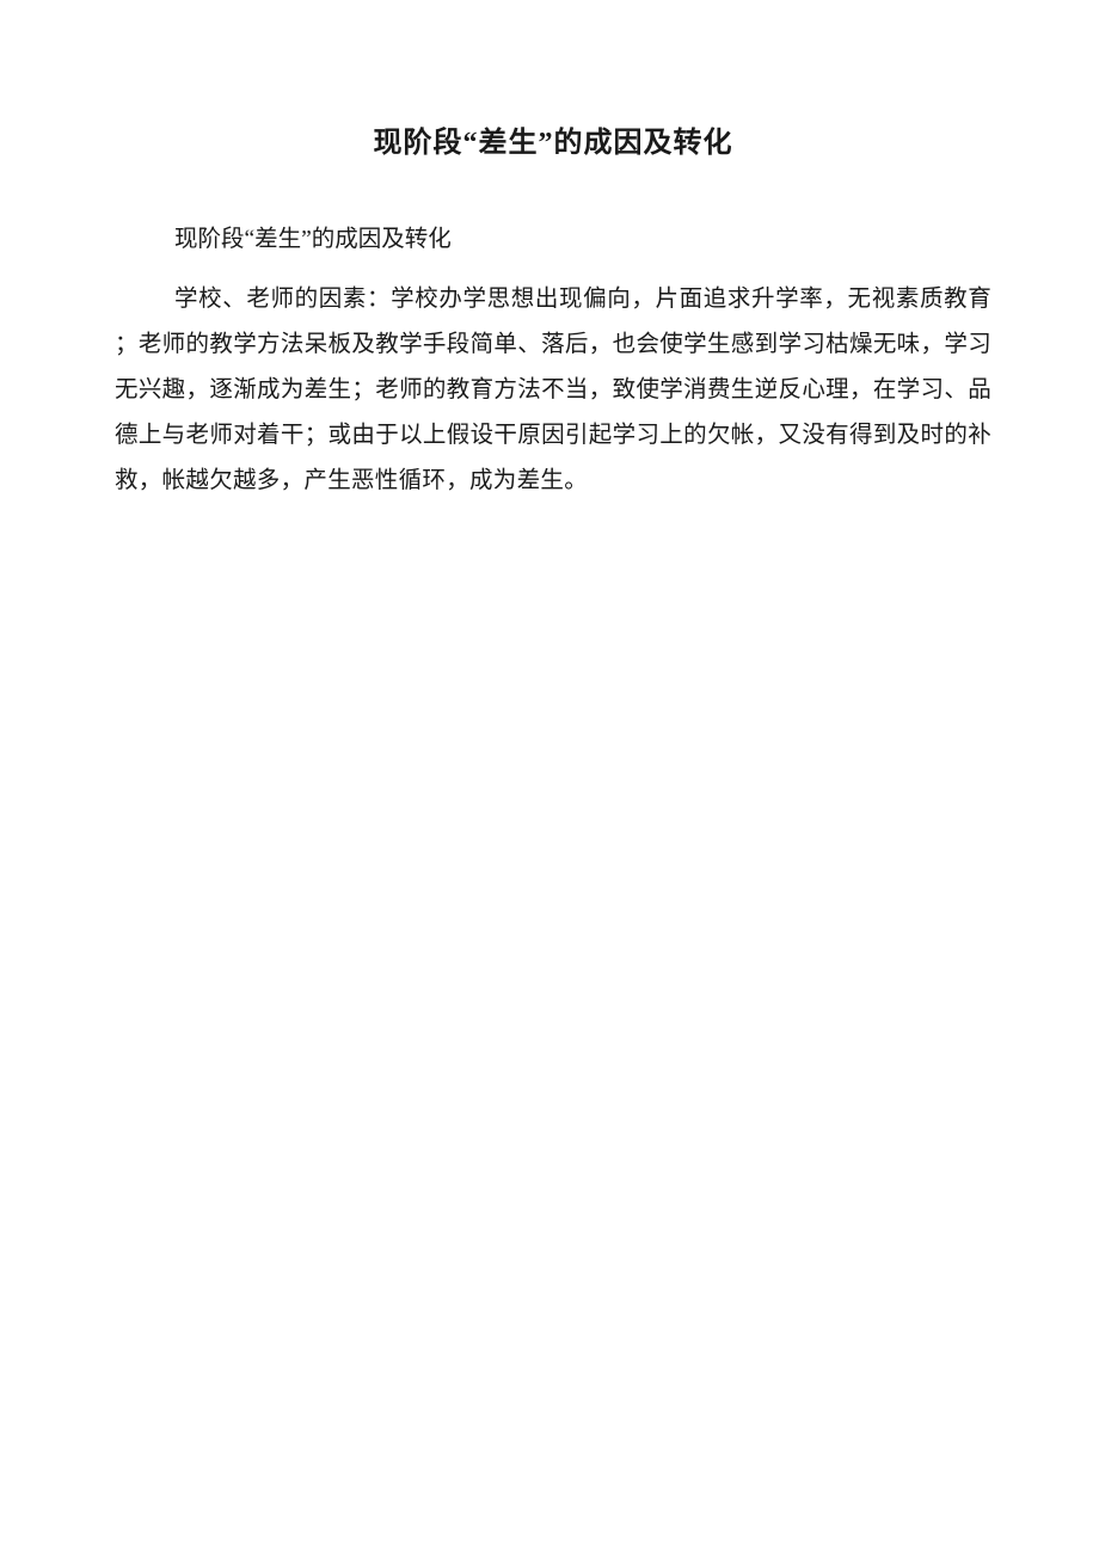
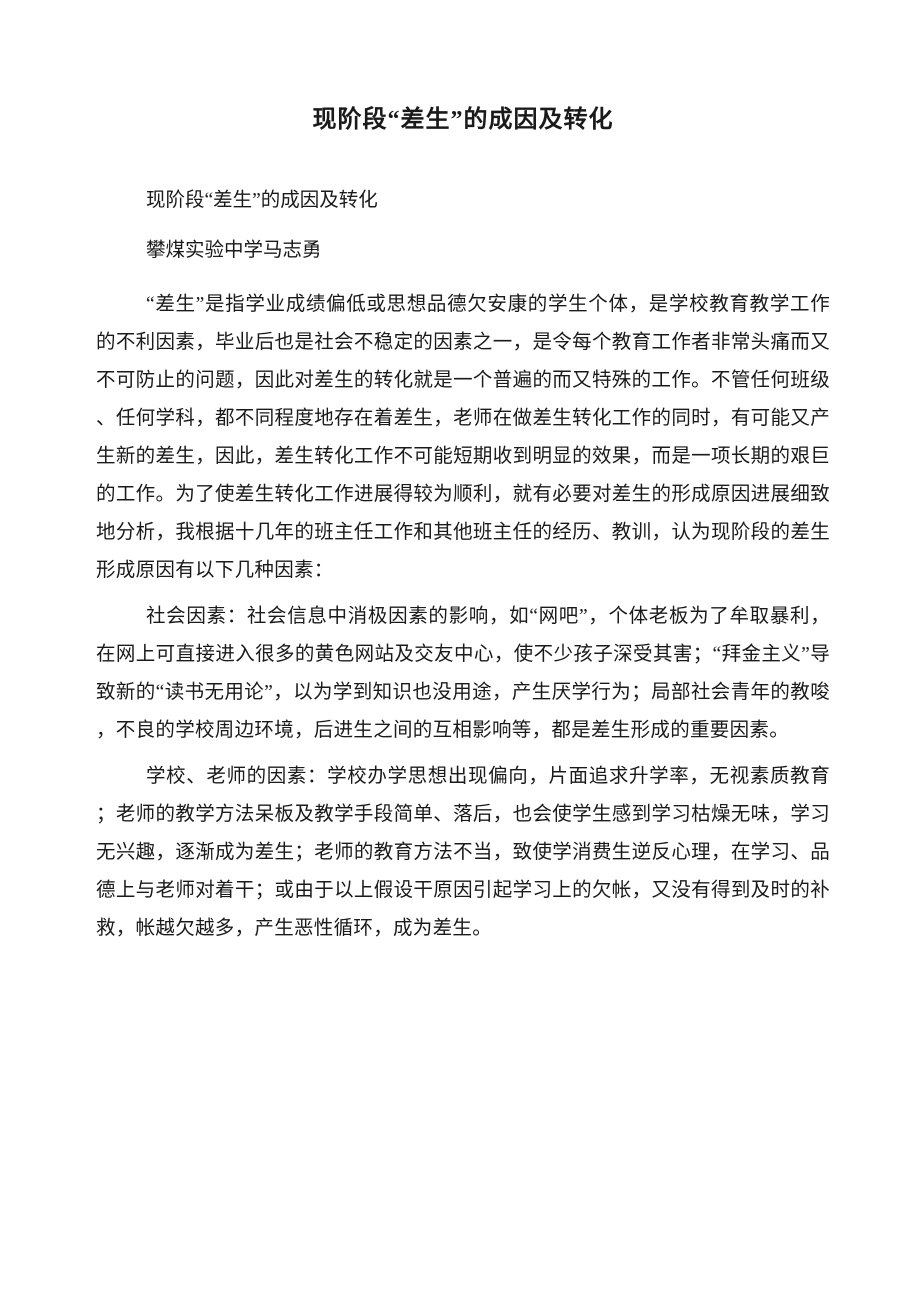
  现阶段“差生”的成因及转化
  现阶段“差生”的成因及转化
+ 攀煤实验中学马志勇
+ “差生”是指学业成绩偏低或思想品德欠安康的学生个体，是学校教育教学工作的不利因素，毕业后也是社会不稳定的因素之一，是令每个教育工作者非常头痛而又不可防止的问题，因此对差生的转化就是一个普遍的而又特殊的工作。不管任何班级、任何学科，都不同程度地存在着差生，老师在做差生转化工作的同时，有可能又产生新的差生，因此，差生转化工作不可能短期收到明显的效果，而是一项长期的艰巨的工作。为了使差生转化工作进展得较为顺利，就有必要对差生的形成原因进展细致地分析，我根据十几年的班主任工作和其他班主任的经历、教训，认为现阶段的差生形成原因有以下几种因素：
+ 社会因素：社会信息中消极因素的影响，如“网吧”，个体老板为了牟取暴利，在网上可直接进入很多的黄色网站及交友中心，使不少孩子深受其害；“拜金主义”导致新的“读书无用论”，以为学到知识也没用途，产生厌学行为；局部社会青年的教唆，不良的学校周边环境，后进生之间的互相影响等，都是差生形成的重要因素。
  学校、老师的因素：学校办学思想出现偏向，片面追求升学率，无视素质教育；老师的教学方法呆板及教学手段简单、落后，也会使学生感到学习枯燥无味，学习无兴趣，逐渐成为差生；老师的教育方法不当，致使学消费生逆反心理，在学习、品德上与老师对着干；或由于以上假设干原因引起学习上的欠帐，又没有得到及时的补救，帐越欠越多，产生恶性循环，成为差生。
